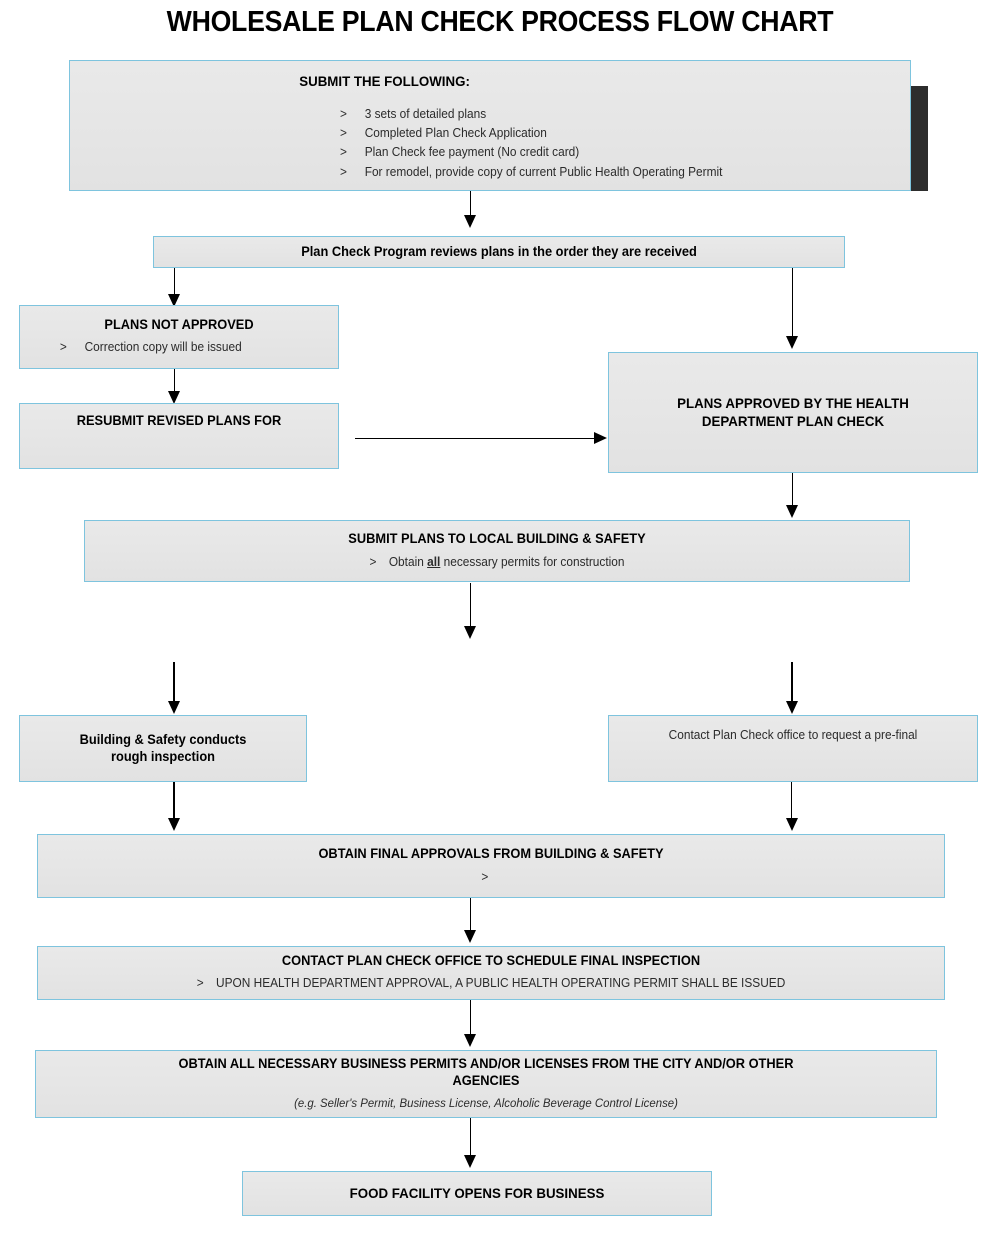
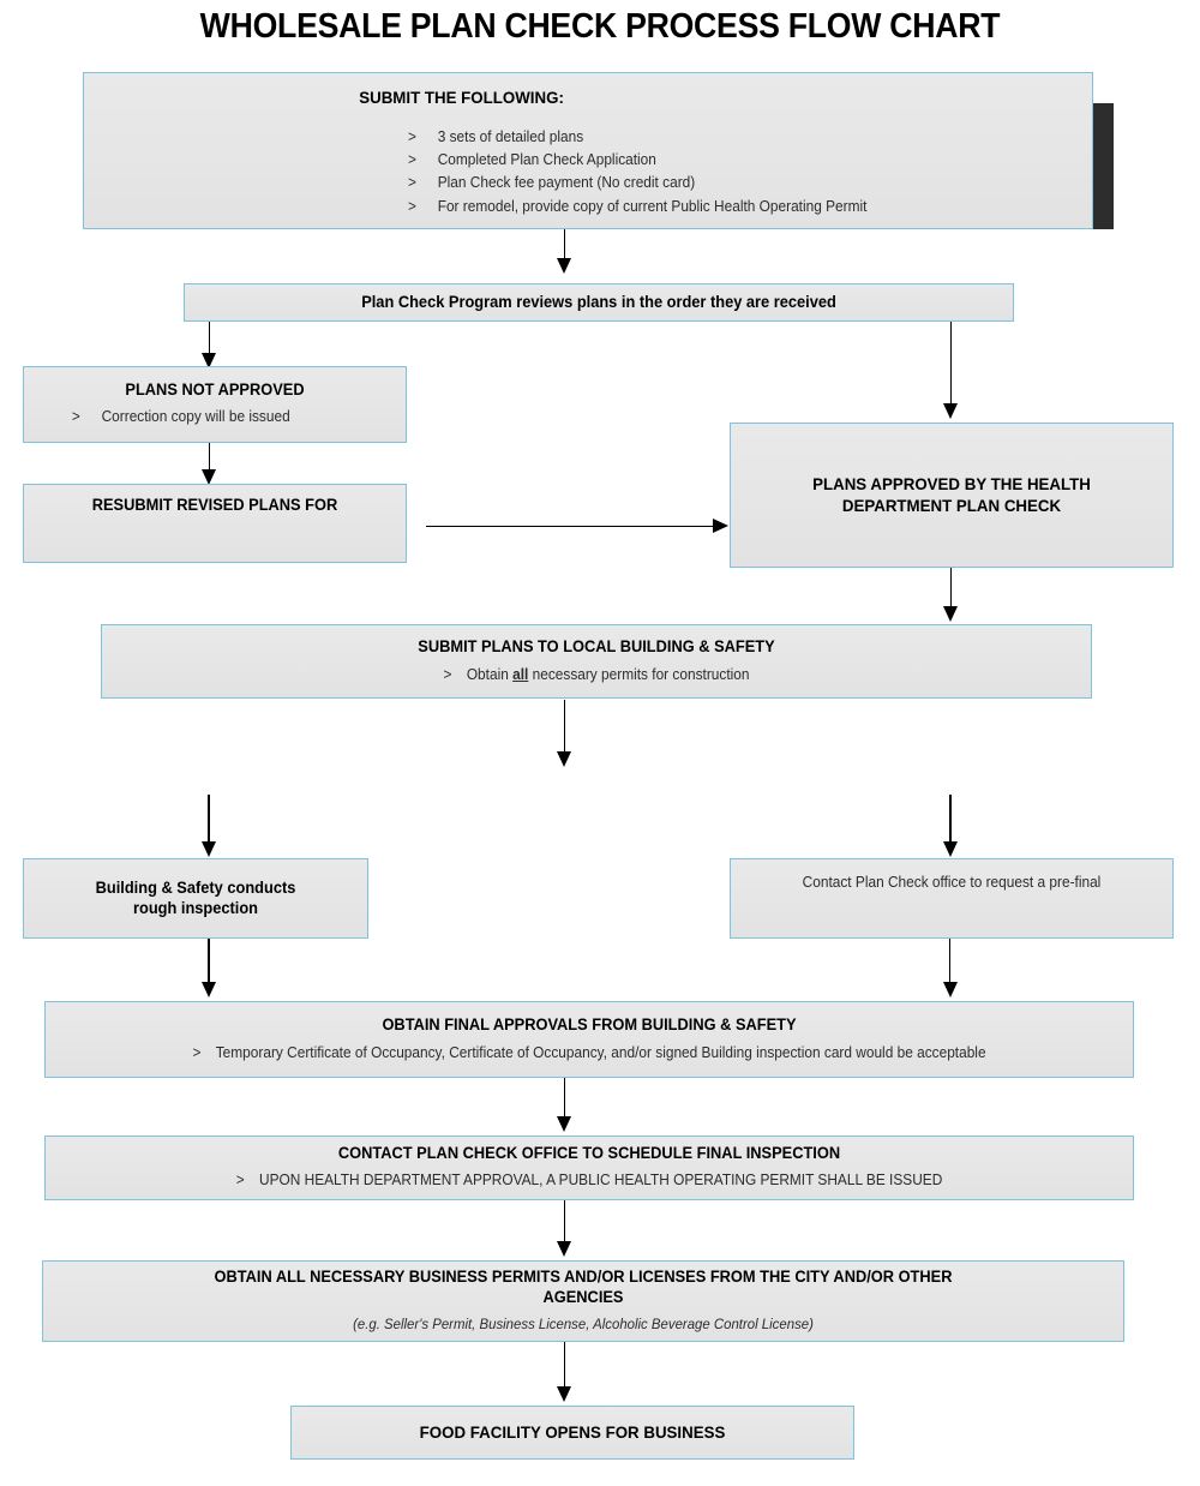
  WHOLESALE PLAN CHECK PROCESS FLOW CHART
  SUBMIT THE FOLLOWING:
  >
  3 sets of detailed plans
  >
  Completed Plan Check Application
  >
  Plan Check fee payment (No credit card)
  >
  For remodel, provide copy of current Public Health Operating Permit
  Plan Check Program reviews plans in the order they are received
  PLANS NOT APPROVED
  >
  Correction copy will be issued
  RESUBMIT REVISED PLANS FOR
  PLANS APPROVED BY THE HEALTH
  DEPARTMENT PLAN CHECK
  SUBMIT PLANS TO LOCAL BUILDING & SAFETY
  >
  Obtain all necessary permits for construction
  Building & Safety conducts
  rough inspection
  Contact Plan Check office to request a pre-final
  OBTAIN FINAL APPROVALS FROM BUILDING & SAFETY
  >
+ Temporary Certificate of Occupancy, Certificate of Occupancy, and/or signed Building inspection card would be acceptable
  CONTACT PLAN CHECK OFFICE TO SCHEDULE FINAL INSPECTION
  >
  UPON HEALTH DEPARTMENT APPROVAL, A PUBLIC HEALTH OPERATING PERMIT SHALL BE ISSUED
  OBTAIN ALL NECESSARY BUSINESS PERMITS AND/OR LICENSES FROM THE CITY AND/OR OTHER
  AGENCIES
  (e.g. Seller's Permit, Business License, Alcoholic Beverage Control License)
  FOOD FACILITY OPENS FOR BUSINESS
